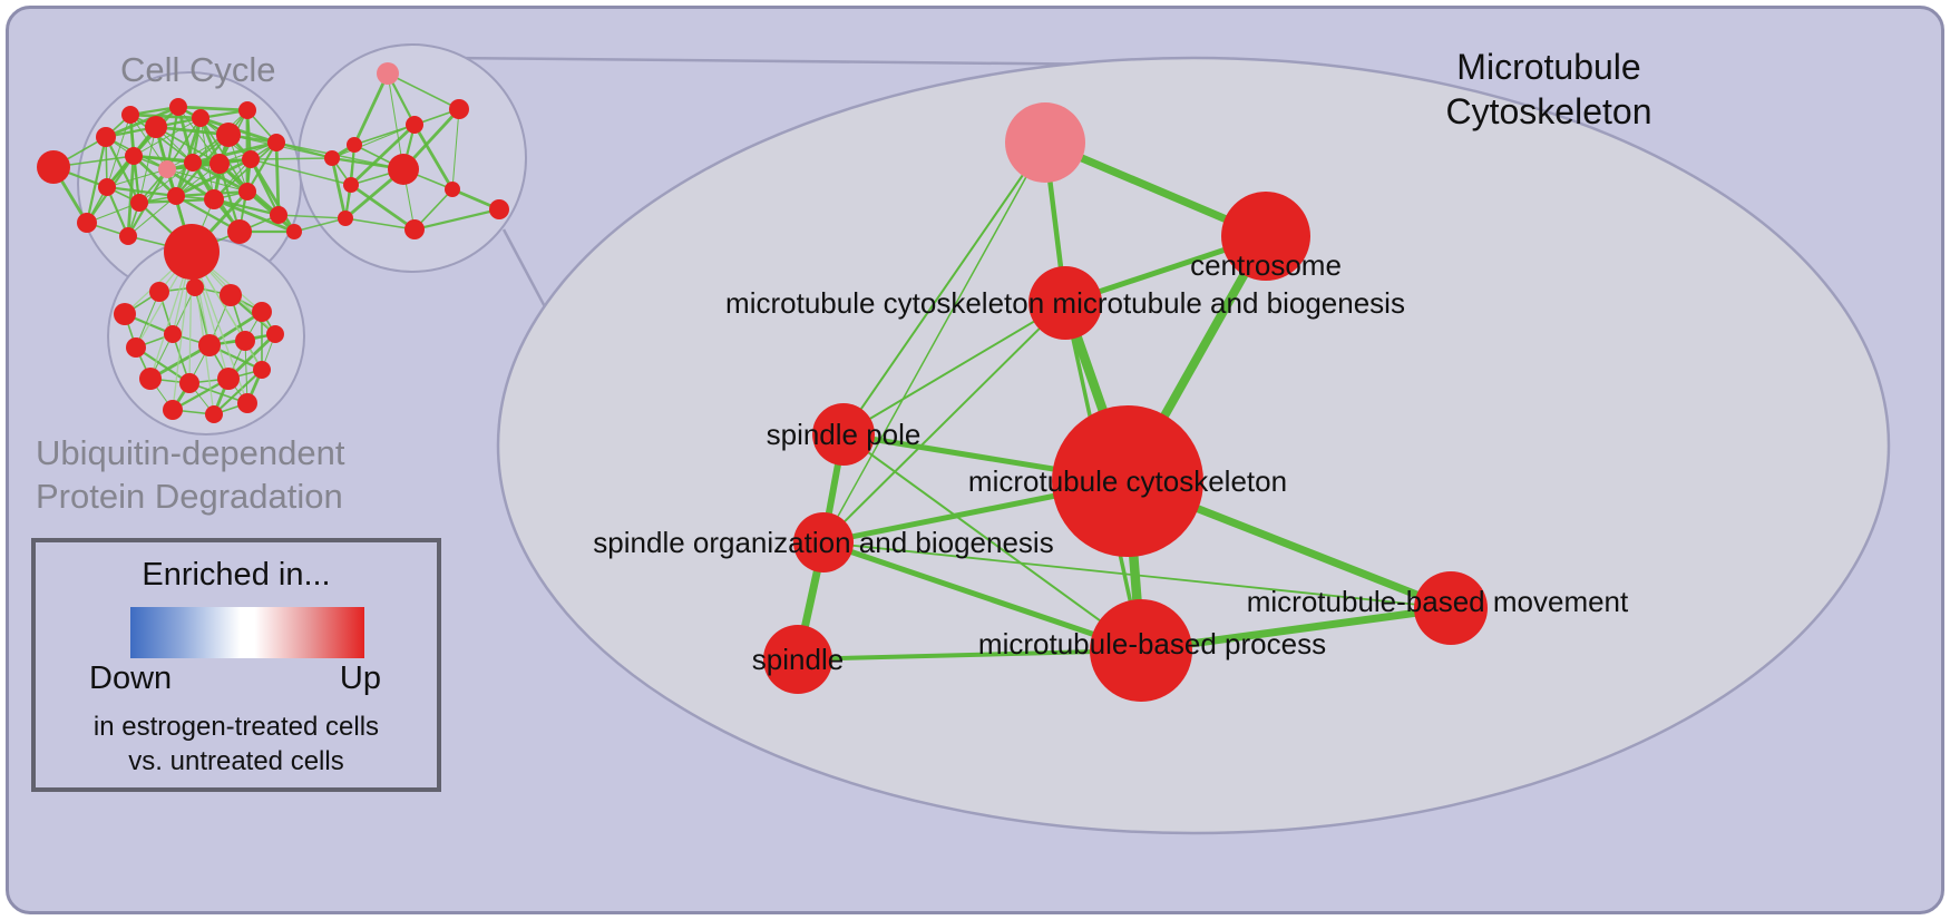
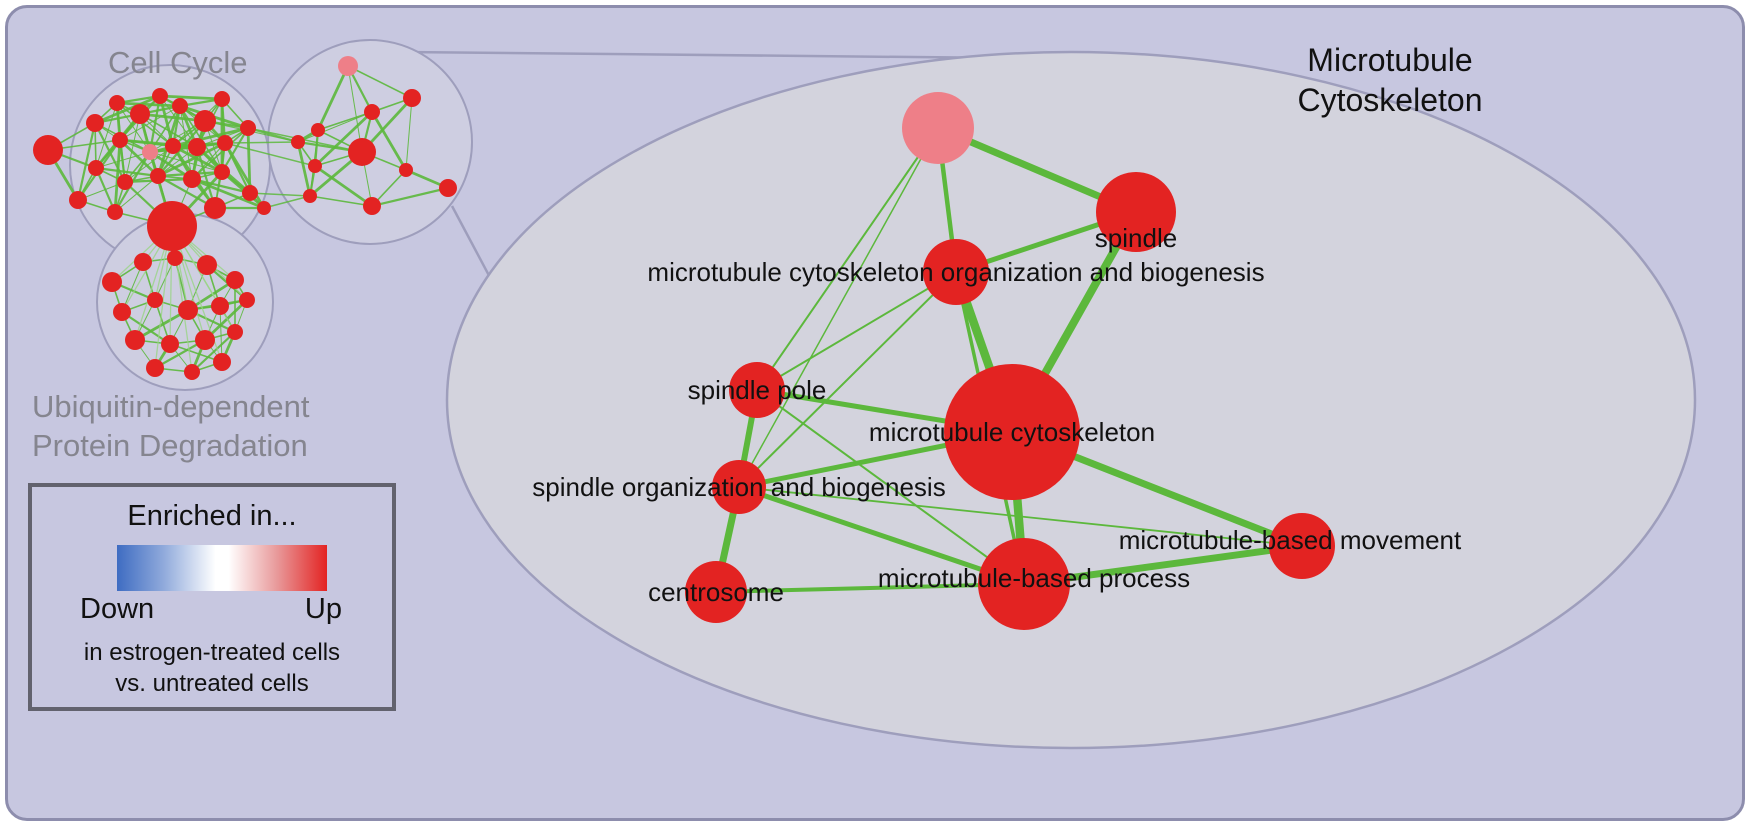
- centrosome
+ spindle
- microtubule cytoskeleton microtubule and biogenesis
+ microtubule cytoskeleton organization and biogenesis
  spindle pole
  microtubule cytoskeleton
  spindle organization and biogenesis
  microtubule-based movement
- spindle
+ centrosome
  microtubule-based process
  Cell Cycle
  Ubiquitin-dependent
  Protein Degradation
  Microtubule
  Cytoskeleton
  Enriched in...
  Down
  Up
  in estrogen-treated cells
  vs. untreated cells
